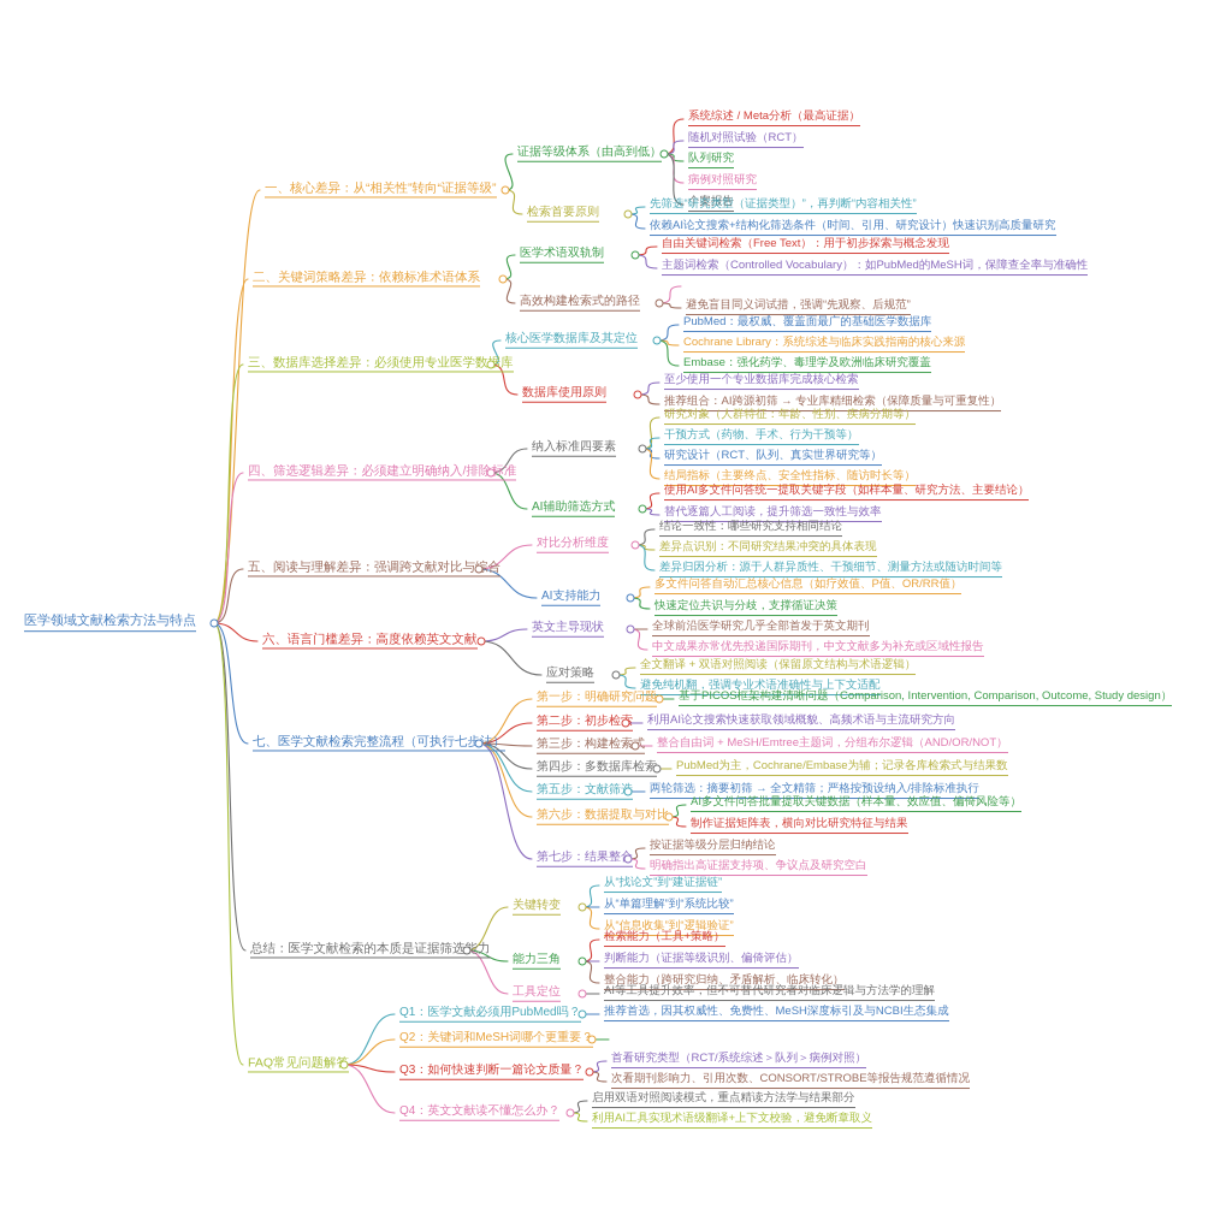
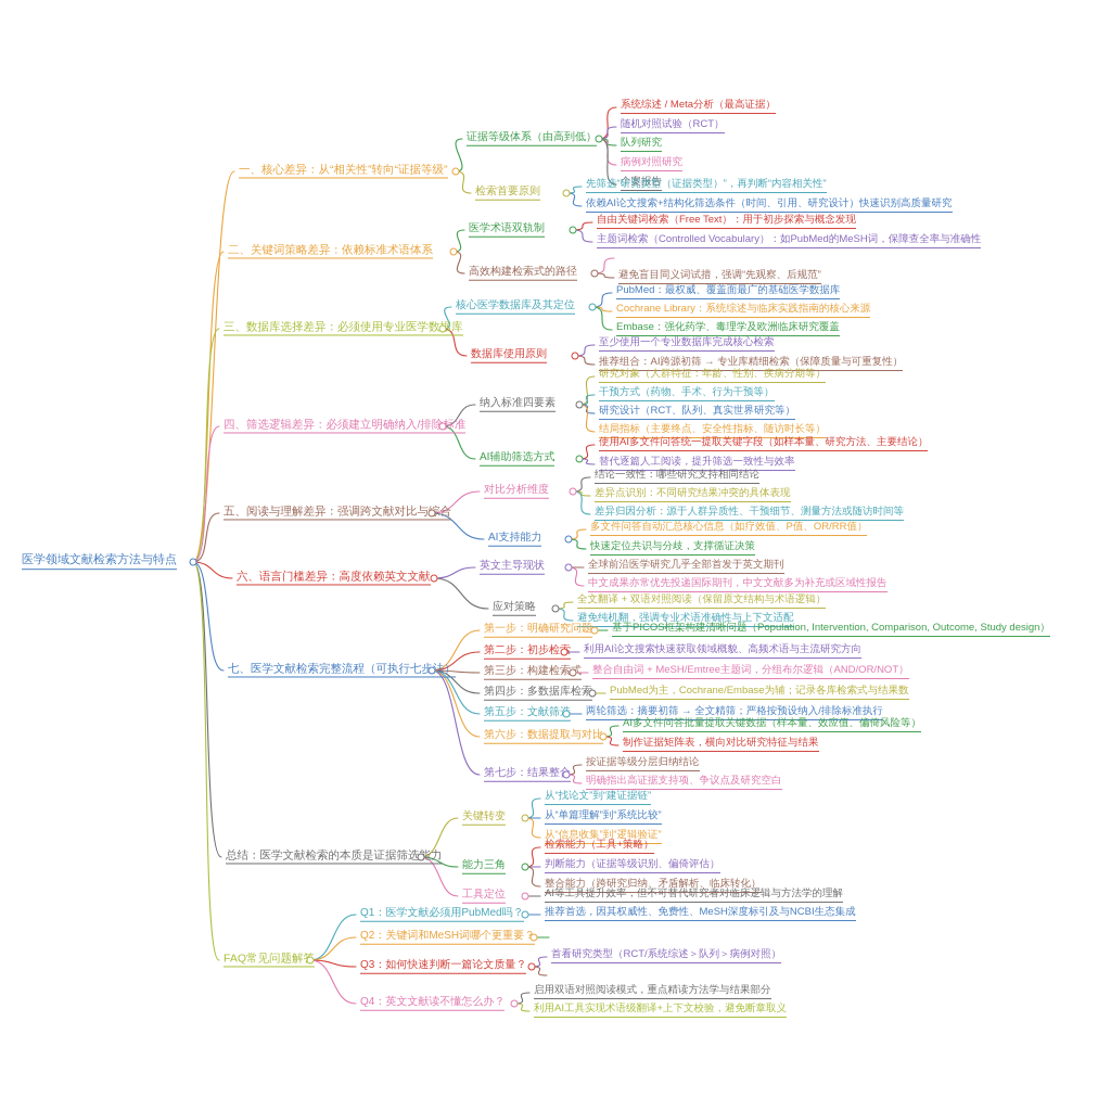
  医学领域文献检索方法与特点
  一、核心差异：从“相关性”转向“证据等级”
  证据等级体系（由高到低）
  系统综述 / Meta分析（最高证据）
  随机对照试验（RCT）
  队列研究
  病例对照研究
  个案报告
  检索首要原则
  先筛选“研究类型（证据类型）”，再判断“内容相关性”
  依赖AI论文搜索+结构化筛选条件（时间、引用、研究设计）快速识别高质量研究
  二、关键词策略差异：依赖标准术语体系
  医学术语双轨制
  自由关键词检索（Free Text）：用于初步探索与概念发现
  主题词检索（Controlled Vocabulary）：如PubMed的MeSH词，保障查全率与准确性
  高效构建检索式的路径
  避免盲目同义词试措，强调“先观察、后规范”
  三、数据库选择差异：必须使用专业医学数库
  核心医学数据库及其定位
  PubMed：最权威、覆盖面最广的基础医学数据库
  Cochrane Library：系统综述与临床实践指南的核心来源
  Embase：强化药学、毒理学及欧洲临床研究覆盖
  数据库使用原则
  至少使用一个专业数据库完成核心检索
  推荐组合：AI跨源初筛 → 专业库精细检索（保障质量与可重复性）
  四、筛选逻辑差异：必须建立明确纳入/排除标准
  纳入标准四要素
  研究对象（人群特征：年龄、性别、疾病分期等）
  干预方式（药物、手术、行为干预等）
  研究设计（RCT、队列、真实世界研究等）
  结局指标（主要终点、安全性指标、随访时长等）
  AI辅助筛选方式
  使用AI多文件问答统一提取关键字段（如样本量、研究方法、主要结论）
  替代逐篇人工阅读，提升筛选一致性与效率
  五、阅读与理解差异：强调跨文献对比与合
  对比分析维度
  结论一致性：哪些研究支持相同结论
  差异点识别：不同研究结果冲突的具体表现
  差异归因分析：源于人群异质性、干预细节、测量方法或随访时间等
  AI支持能力
  多文件问答自动汇总核心信息（如疗效值、P值、OR/RR值）
  快速定位共识与分歧，支撑循证决策
  六、语言门槛差异：高度依赖英文文献
  英文主导现状
  全球前沿医学研究几乎全部首发于英文期刊
  中文成果亦常优先投递国际期刊，中文文献多为补充或区域性报告
  应对策略
  全文翻译 + 双语对照阅读（保留原文结构与术语逻辑）
  避免纯机翻，强调专业术语准确性与上下文适配
  七、医学文献检索完整流程（可执行七法）
  第一步：明确研究问题
- 基于PICOS框架构建清晰问题（Comparison, Intervention, Comparison, Outcome, Study design）
+ 基于PICOS框架构建清晰问题（Population, Intervention, Comparison, Outcome, Study design）
  第二步：初步检
  利用AI论文搜索快速获取领域概貌、高频术语与主流研究方向
  第三步：构建检索
  整合自由词 + MeSH/Emtree主题词，分组布尔逻辑（AND/OR/NOT）
  第四步：多数据库检索
  PubMed为主，Cochrane/Embase为辅；记录各库检索式与结果数
  第五步：文献筛
  两轮筛选：摘要初筛 → 全文精筛；严格按预设纳入/排除标准执行
  第六步：数据提取与对比
  AI多文件问答批量提取关键数据（样本量、效应值、偏倚风险等）
  制作证据矩阵表，横向对比研究特征与结果
  第七步：结果整
  按证据等级分层归纳结论
  明确指出高证据支持项、争议点及研究空白
  总结：医学文献检索的本质是证据筛选能力
  关键转变
  从“找论文”到“建证据链”
  从“单篇理解”到“系统比较”
  从“信息收集”到“逻辑验证”
  能力三角
  检索能力（工具+策略）
  判断能力（证据等级识别、偏倚评估）
  整合能力（跨研究归纳、矛盾解析、临床转化）
  工具定位
  AI等工具提升效率，但不可替代研究者对临床逻辑与方法学的理解
  FAQ常见问题解
  Q1：医学文献必须用PubMed吗？
  推荐首选，因其权威性、免费性、MeSH深度标引及与NCBI生态集成
  Q2：关键词和MeSH词哪个更重要
  Q3：如何快速判断一篇论文质量？
  首看研究类型（RCT/系统综述＞队列＞病例对照）
- 次看期刊影响力、引用次数、CONSORT/STROBE等报告规范遵循情况
  Q4：英文文献读不懂怎么办？
  启用双语对照阅读模式，重点精读方法学与结果部分
  利用AI工具实现术语级翻译+上下文校验，避免断章取义
